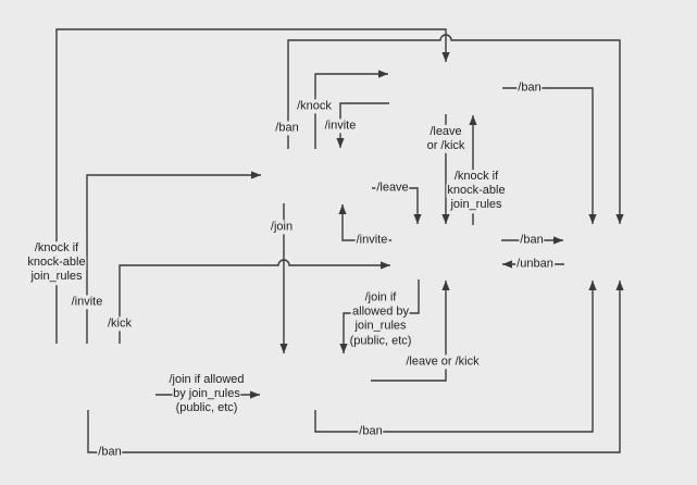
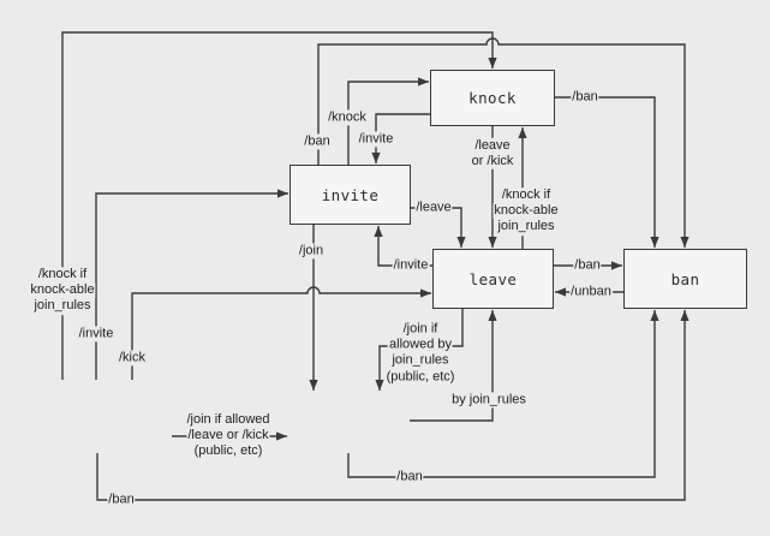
+ knock
+ invite
+ leave
+ ban
  /knock if
  knock-able
  join_rules
  /invite
  /kick
  /join if allowed
- by join_rules
+ /leave or /kick
  (public, etc)
  /ban
  /knock
  /ban
  /invite
  /leave
  /join
  /invite
  /leave
  or /kick
  /knock if
  knock-able
  join_rules
  /ban
  /ban
  /unban
  /join if
  allowed by
  join_rules
  (public, etc)
- /leave or /kick
+ by join_rules
  /ban
